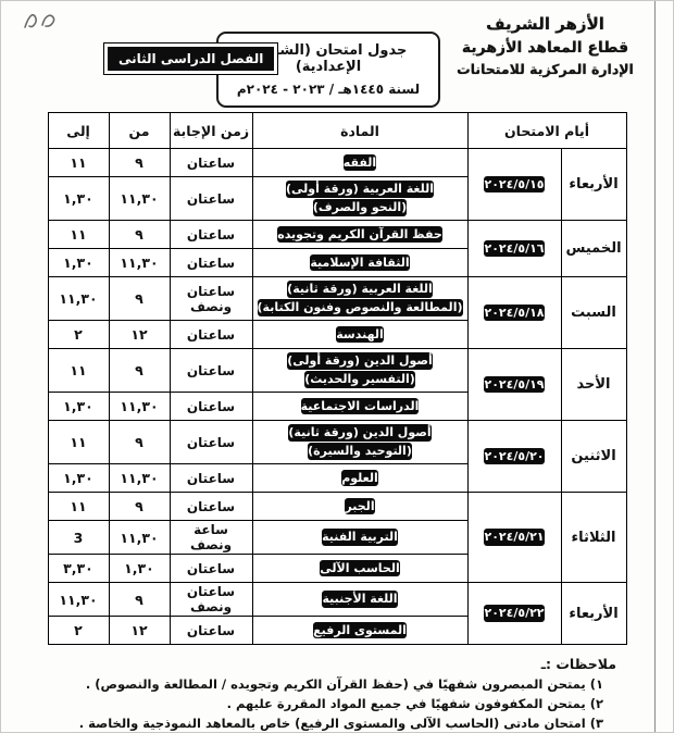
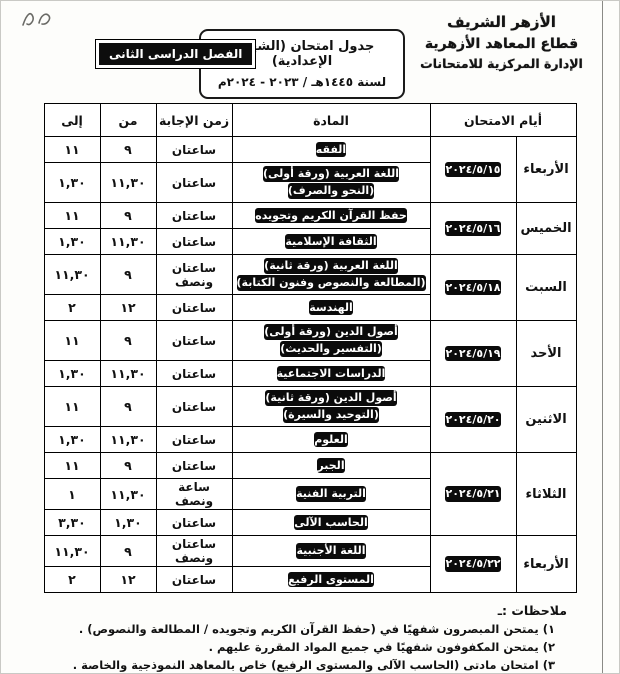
  الأزهر الشريف
  قطاع المعاهد الأزهرية
  الإدارة المركزية للامتحانات
  جدول امتحان (الش الإعدادية)
  لسنة ١٤٤٥هـ / ٢٠٢٣ - ٢٠٢٤م
  الفصل الدراسى الثانى
  أيام الامتحان	المادة	زمن الإجابة	من	إلى
  الأربعاء
  ٢٠٢٤/٥/١٥
  الفقه
  			ساعتان	٩	١١
  اللغة العربية (ورقة أولى)
  (النحو والصرف)
  	ساعتان	١١,٣٠	١,٣٠
  الخميس
  ٢٠٢٤/٥/١٦
  حفظ القرآن الكريم وتجويده
  			ساعتان	٩	١١
  الثقافة الإسلامية
  	ساعتان	١١,٣٠	١,٣٠
  السبت
  ٢٠٢٤/٥/١٨
  اللغة العربية (ورقة ثانية)
  (المطالعة والنصوص وفنون الكتابة)
  			ساعتان ونصف	٩	١١,٣٠
  الهندسة
  	ساعتان	١٢	٢
  الأحد
  ٢٠٢٤/٥/١٩
  أصول الدين (ورقة أولى)
  (التفسير والحديث)
  			ساعتان	٩	١١
  الدراسات الاجتماعية
  	ساعتان	١١,٣٠	١,٣٠
  الاثنين
  ٢٠٢٤/٥/٢٠
  أصول الدين (ورقة ثانية)
  (التوحيد والسيرة)
  			ساعتان	٩	١١
  العلوم
  	ساعتان	١١,٣٠	١,٣٠
  الثلاثاء
  ٢٠٢٤/٥/٢١
  الجبر
  			ساعتان	٩	١١
  التربية الفنية
- 	ساعة ونصف	١١,٣٠	3
+ 	ساعة ونصف	١١,٣٠	١
  الحاسب الآلى
  	ساعتان	١,٣٠	٣,٣٠
  الأربعاء
  ٢٠٢٤/٥/٢٢
  اللغة الأجنبية
  			ساعتان ونصف	٩	١١,٣٠
  المستوى الرفيع
  	ساعتان	١٢	٢
  ملاحظات :ـ
  ١) يمتحن المبصرون شفهيًا في (حفظ القرآن الكريم وتجويده / المطالعة والنصوص) .
  ٢) يمتحن المكفوفون شفهيًا في جميع المواد المقررة عليهم .
  ٣) امتحان مادتى (الحاسب الآلى والمستوى الرفيع) خاص بالمعاهد النموذجية والخاصة .
